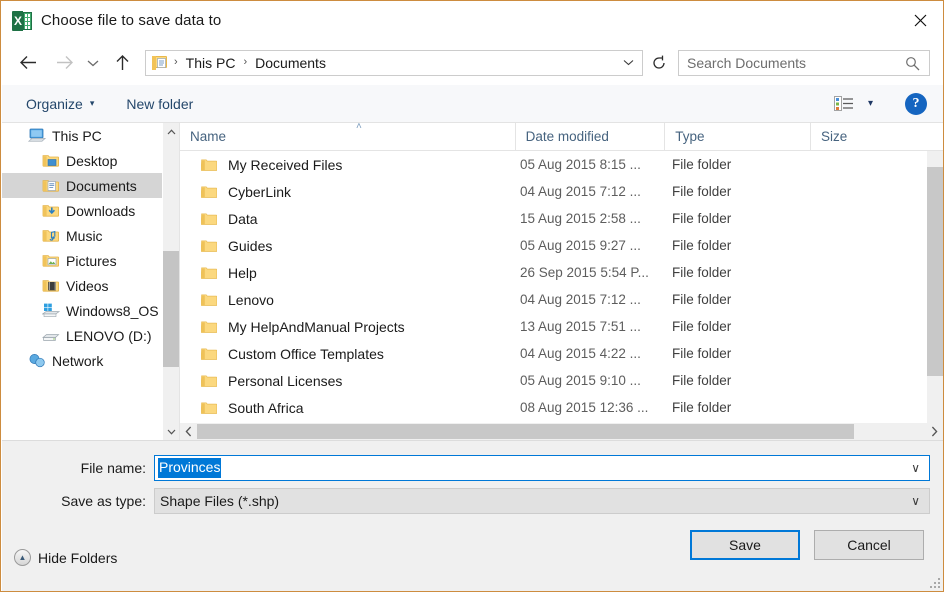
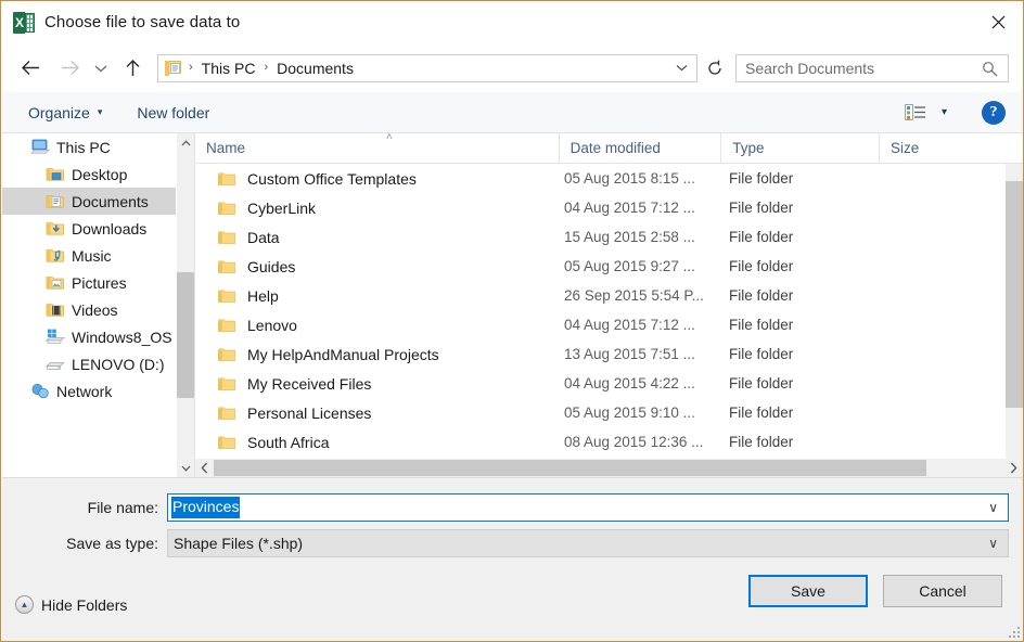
  X
  Choose file to save data to
  ›
  This PC
  ›
  Documents
  Search Documents
  Organize
  ▾
  New folder
  ▾
  ?
  This PC
  Desktop
  Documents
  Downloads
  Music
  Pictures
  Videos
  Windows8_OS
  LENOVO (D:)
  Network
  Name
  ˄
  Date modified
  Type
  Size
- My Received Files
+ Custom Office Templates
  05 Aug 2015 8:15 ...
  File folder
  CyberLink
  04 Aug 2015 7:12 ...
  File folder
  Data
  15 Aug 2015 2:58 ...
  File folder
  Guides
  05 Aug 2015 9:27 ...
  File folder
  Help
  26 Sep 2015 5:54 P...
  File folder
  Lenovo
  04 Aug 2015 7:12 ...
  File folder
  My HelpAndManual Projects
  13 Aug 2015 7:51 ...
  File folder
- Custom Office Templates
+ My Received Files
  04 Aug 2015 4:22 ...
  File folder
  Personal Licenses
  05 Aug 2015 9:10 ...
  File folder
  South Africa
  08 Aug 2015 12:36 ...
  File folder
  File name:
  Provinces
  ∨
  Save as type:
  Shape Files (*.shp)
  ∨
  Save
  Cancel
  ▲
  Hide Folders
